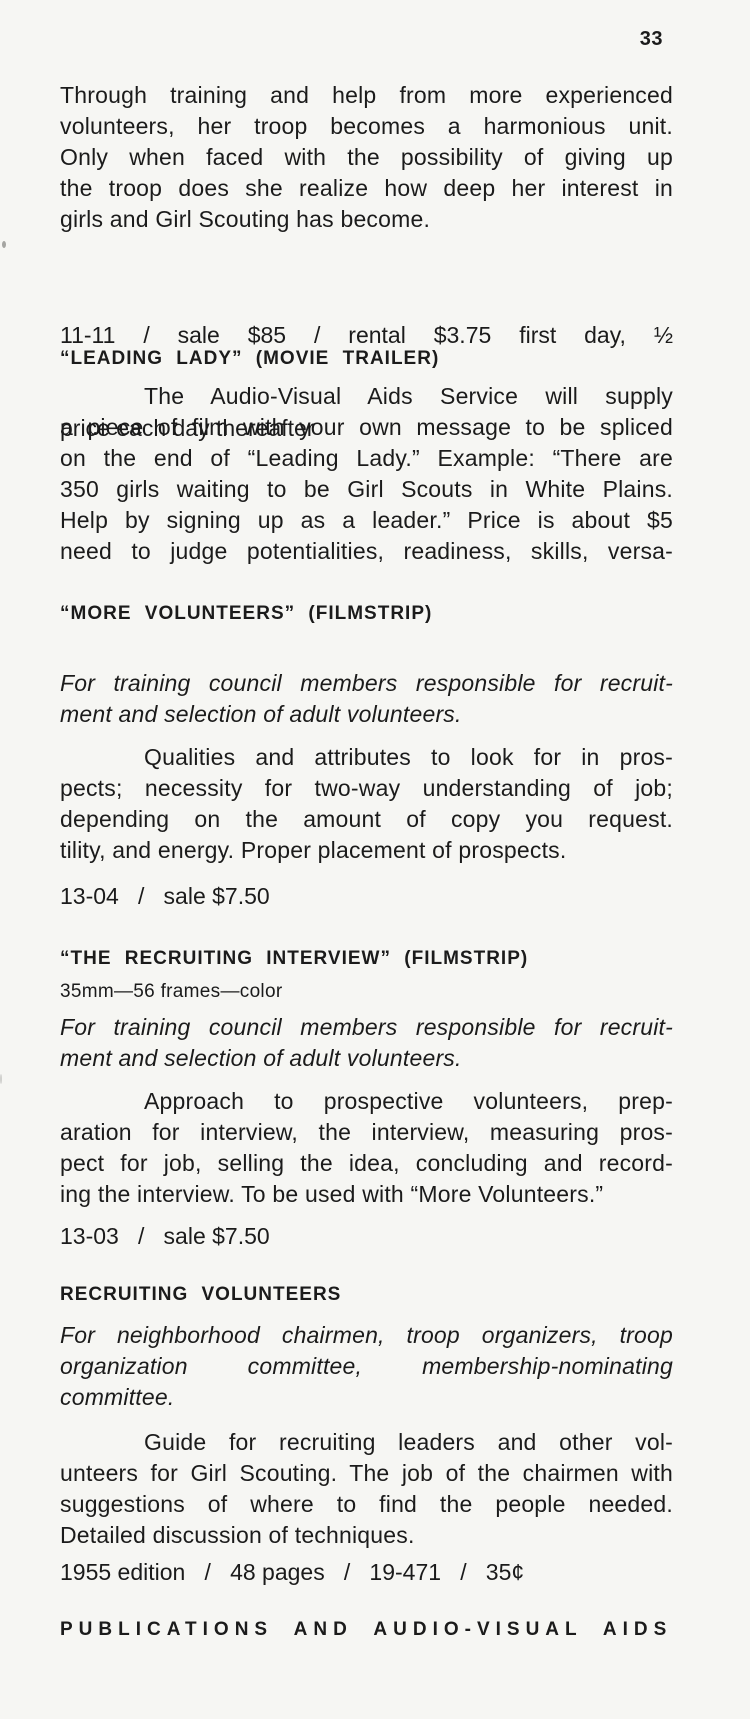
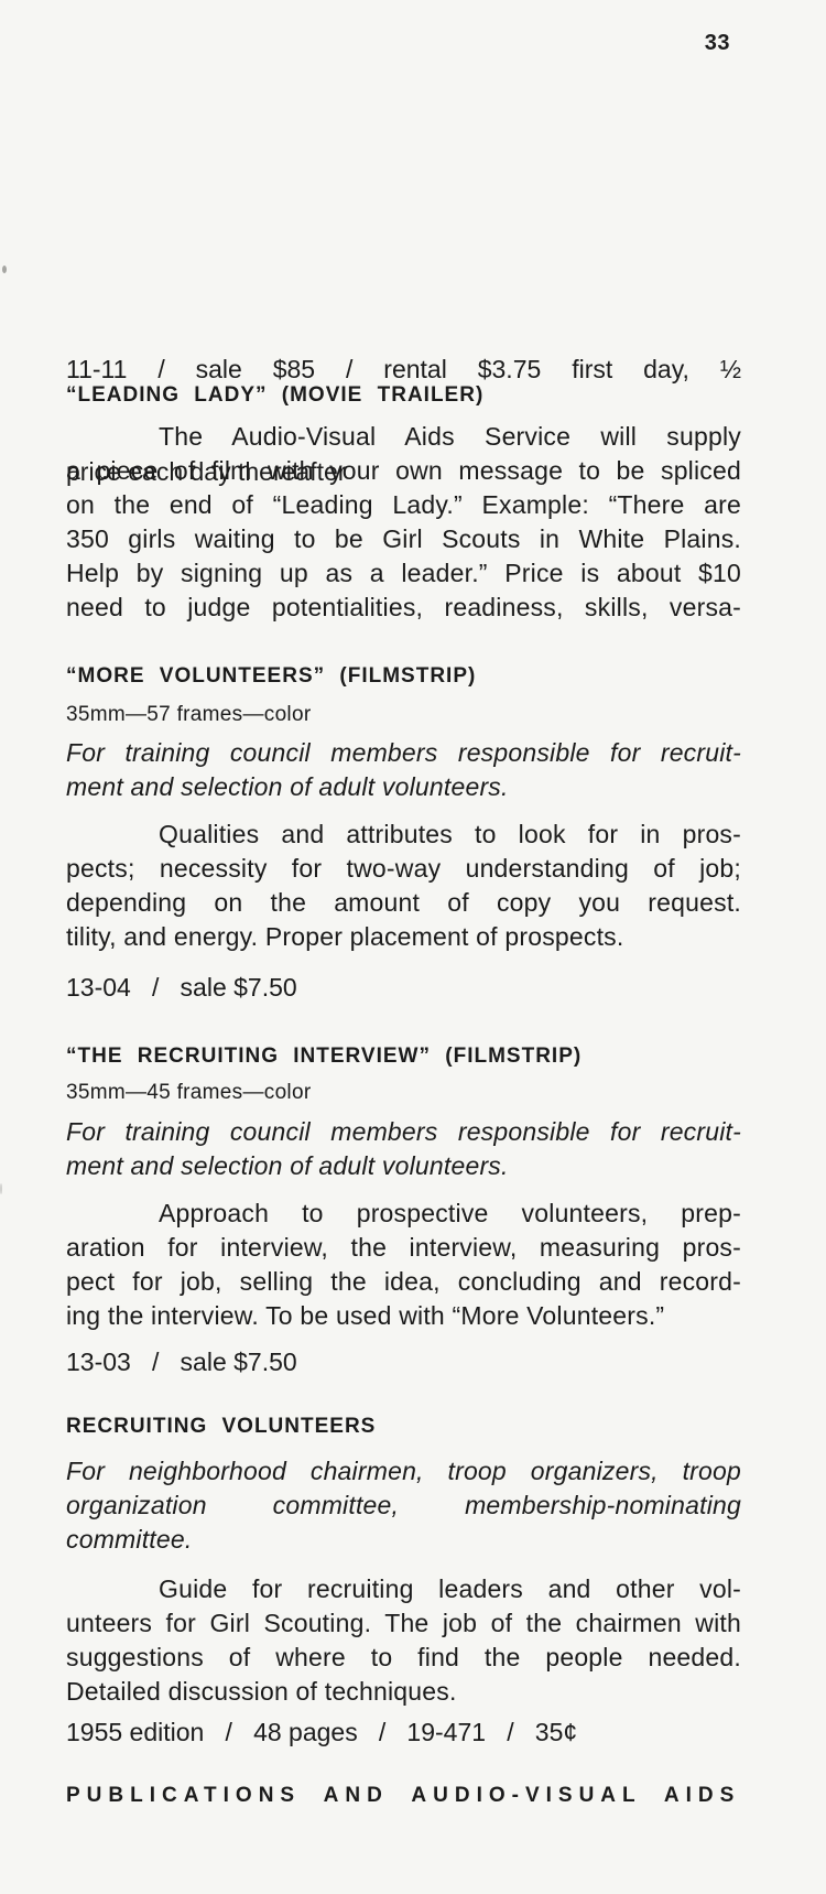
  33
- Through training and help from more experienced
- volunteers, her troop becomes a harmonious unit.
- Only when faced with the possibility of giving up
- the troop does she realize how deep her interest in
- girls and Girl Scouting has become.
  11-11 / sale $85 / rental $3.75 first day, ½
  price each day thereafter
  “LEADING LADY” (MOVIE TRAILER)
  The Audio-Visual Aids Service will supply
  a piece of film with your own message to be spliced
  on the end of “Leading Lady.” Example: “There are
  350 girls waiting to be Girl Scouts in White Plains.
- Help by signing up as a leader.” Price is about $5
+ Help by signing up as a leader.” Price is about $10
  need to judge potentialities, readiness, skills, versa-
  “MORE VOLUNTEERS” (FILMSTRIP)
+ 35mm—57 frames—color
  For training council members responsible for recruit-
  ment and selection of adult volunteers.
  Qualities and attributes to look for in pros-
  pects; necessity for two-way understanding of job;
  depending on the amount of copy you request.
  tility, and energy. Proper placement of prospects.
  13-04 / sale $7.50
  “THE RECRUITING INTERVIEW” (FILMSTRIP)
- 35mm—56 frames—color
+ 35mm—45 frames—color
  For training council members responsible for recruit-
  ment and selection of adult volunteers.
  Approach to prospective volunteers, prep-
  aration for interview, the interview, measuring pros-
  pect for job, selling the idea, concluding and record-
  ing the interview. To be used with “More Volunteers.”
  13-03 / sale $7.50
  RECRUITING VOLUNTEERS
  For neighborhood chairmen, troop organizers, troop
  organization committee, membership-nominating
  committee.
  Guide for recruiting leaders and other vol-
  unteers for Girl Scouting. The job of the chairmen with
  suggestions of where to find the people needed.
  Detailed discussion of techniques.
  1955 edition / 48 pages / 19-471 / 35¢
  PUBLICATIONS AND AUDIO-VISUAL AIDS
